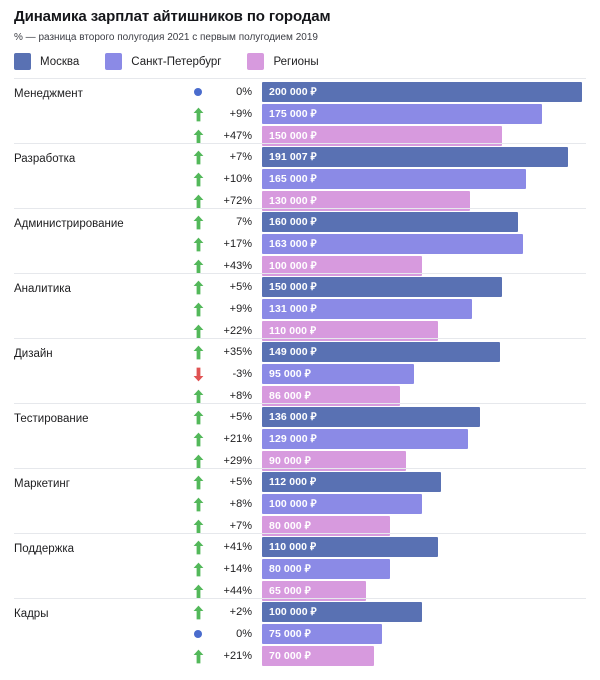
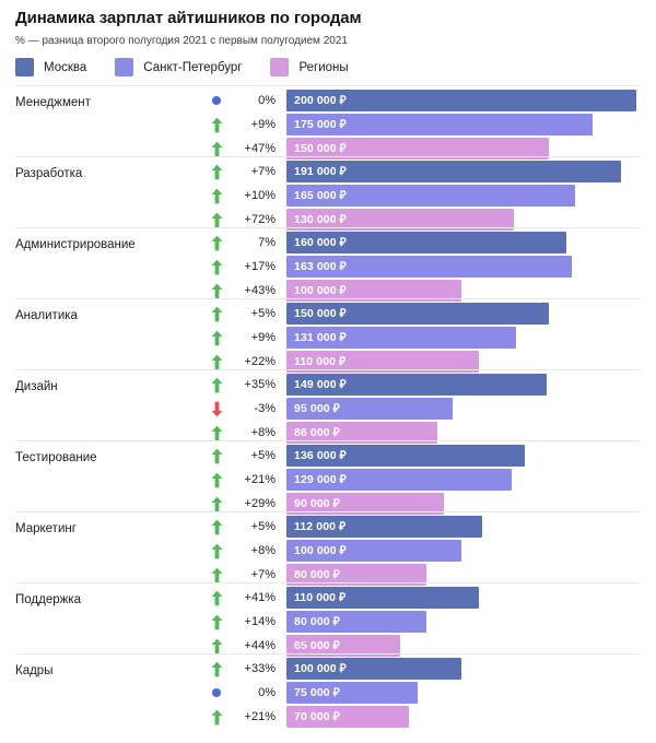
  Динамика зарплат айтишников по городам
- % — разница второго полугодия 2021 с первым полугодием 2019
+ % — разница второго полугодия 2021 с первым полугодием 2021
  Москва
  Санкт-Петербург
  Регионы
  Менеджмент
  0%
  200 000 ₽
  +9%
  175 000 ₽
  +47%
  150 000 ₽
  Разработка
  +7%
- 191 007 ₽
+ 191 000 ₽
  +10%
  165 000 ₽
  +72%
  130 000 ₽
  Администрирование
  7%
  160 000 ₽
  +17%
  163 000 ₽
  +43%
  100 000 ₽
  Аналитика
  +5%
  150 000 ₽
  +9%
  131 000 ₽
  +22%
  110 000 ₽
  Дизайн
  +35%
  149 000 ₽
  -3%
  95 000 ₽
  +8%
  86 000 ₽
  Тестирование
  +5%
  136 000 ₽
  +21%
  129 000 ₽
  +29%
  90 000 ₽
  Маркетинг
  +5%
  112 000 ₽
  +8%
  100 000 ₽
  +7%
  80 000 ₽
  Поддержка
  +41%
  110 000 ₽
  +14%
  80 000 ₽
  +44%
  65 000 ₽
  Кадры
- +2%
+ +33%
  100 000 ₽
  0%
  75 000 ₽
  +21%
  70 000 ₽
